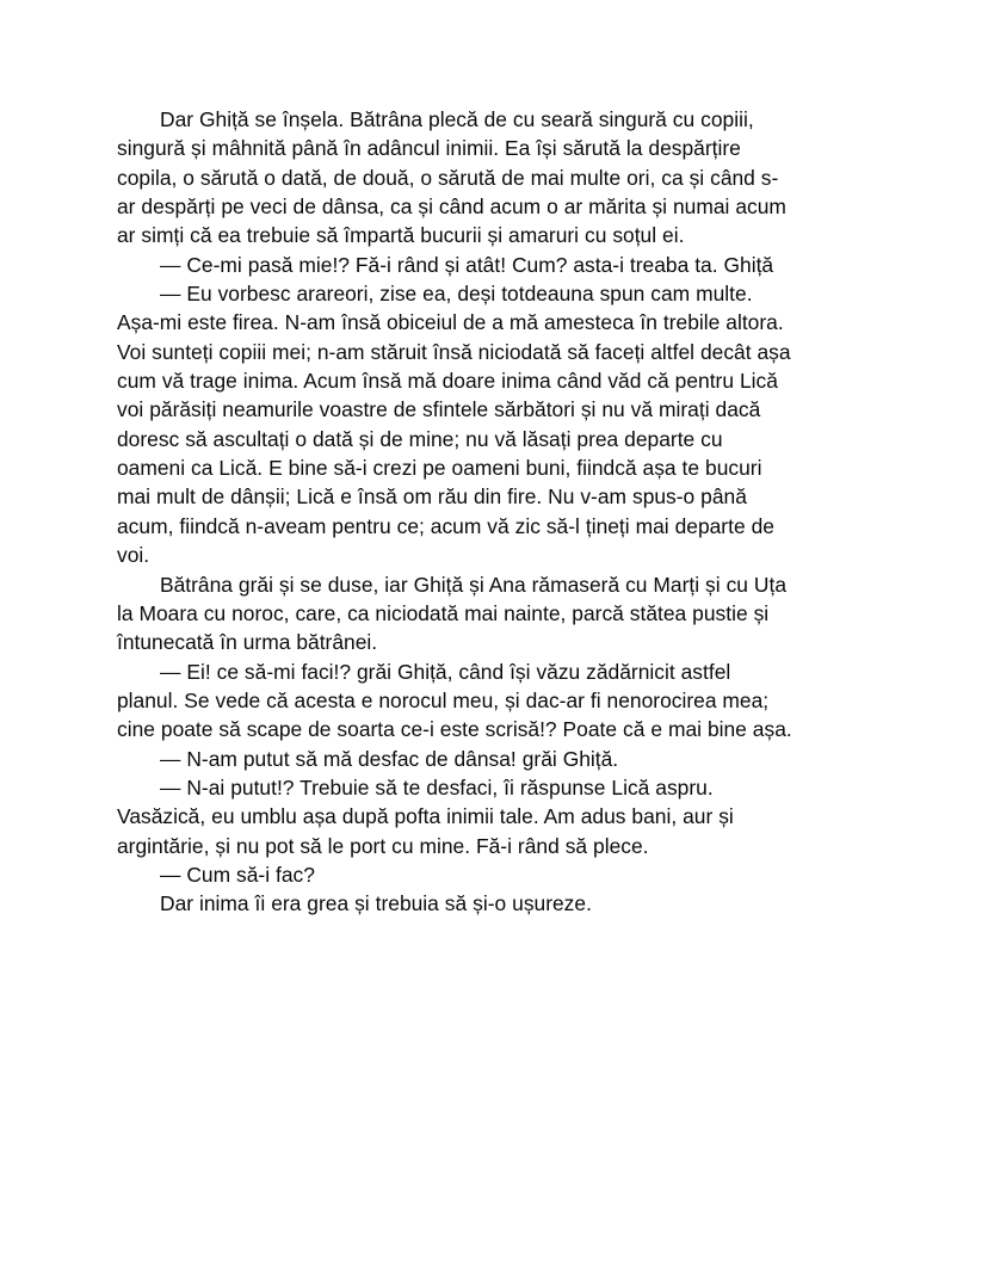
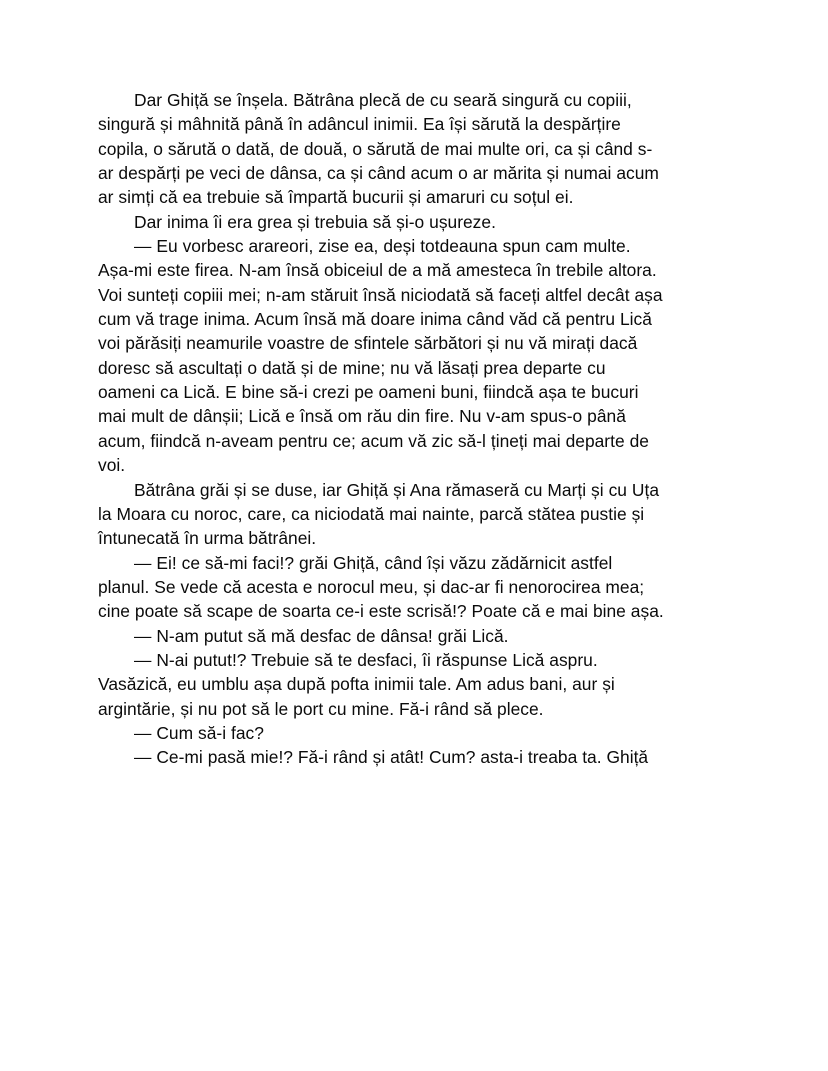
  Dar Ghiță se înșela. Bătrâna plecă de cu seară singură cu copiii,
  singură și mâhnită până în adâncul inimii. Ea își sărută la despărțire
  copila, o sărută o dată, de două, o sărută de mai multe ori, ca și când s-
  ar despărți pe veci de dânsa, ca și când acum o ar mărita și numai acum
  ar simți că ea trebuie să împartă bucurii și amaruri cu soțul ei.
- — Ce-mi pasă mie!? Fă-i rând și atât! Cum? asta-i treaba ta. Ghiță
+ Dar inima îi era grea și trebuia să și-o ușureze.
  — Eu vorbesc arareori, zise ea, deși totdeauna spun cam multe.
  Așa-mi este firea. N-am însă obiceiul de a mă amesteca în trebile altora.
  Voi sunteți copiii mei; n-am stăruit însă niciodată să faceți altfel decât așa
  cum vă trage inima. Acum însă mă doare inima când văd că pentru Lică
  voi părăsiți neamurile voastre de sfintele sărbători și nu vă mirați dacă
  doresc să ascultați o dată și de mine; nu vă lăsați prea departe cu
  oameni ca Lică. E bine să-i crezi pe oameni buni, fiindcă așa te bucuri
  mai mult de dânșii; Lică e însă om rău din fire. Nu v-am spus-o până
  acum, fiindcă n-aveam pentru ce; acum vă zic să-l țineți mai departe de
  voi.
  Bătrâna grăi și se duse, iar Ghiță și Ana rămaseră cu Marți și cu Uța
  la Moara cu noroc, care, ca niciodată mai nainte, parcă stătea pustie și
  întunecată în urma bătrânei.
  — Ei! ce să-mi faci!? grăi Ghiță, când își văzu zădărnicit astfel
  planul. Se vede că acesta e norocul meu, și dac-ar fi nenorocirea mea;
  cine poate să scape de soarta ce-i este scrisă!? Poate că e mai bine așa.
- — N-am putut să mă desfac de dânsa! grăi Ghiță.
+ — N-am putut să mă desfac de dânsa! grăi Lică.
  — N-ai putut!? Trebuie să te desfaci, îi răspunse Lică aspru.
  Vasăzică, eu umblu așa după pofta inimii tale. Am adus bani, aur și
  argintărie, și nu pot să le port cu mine. Fă-i rând să plece.
  — Cum să-i fac?
- Dar inima îi era grea și trebuia să și-o ușureze.
+ — Ce-mi pasă mie!? Fă-i rând și atât! Cum? asta-i treaba ta. Ghiță
